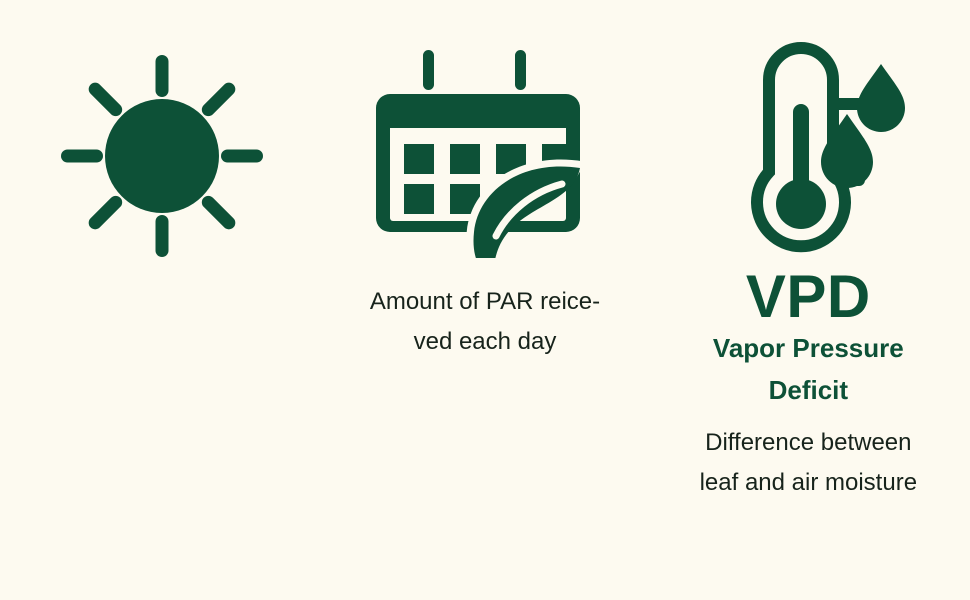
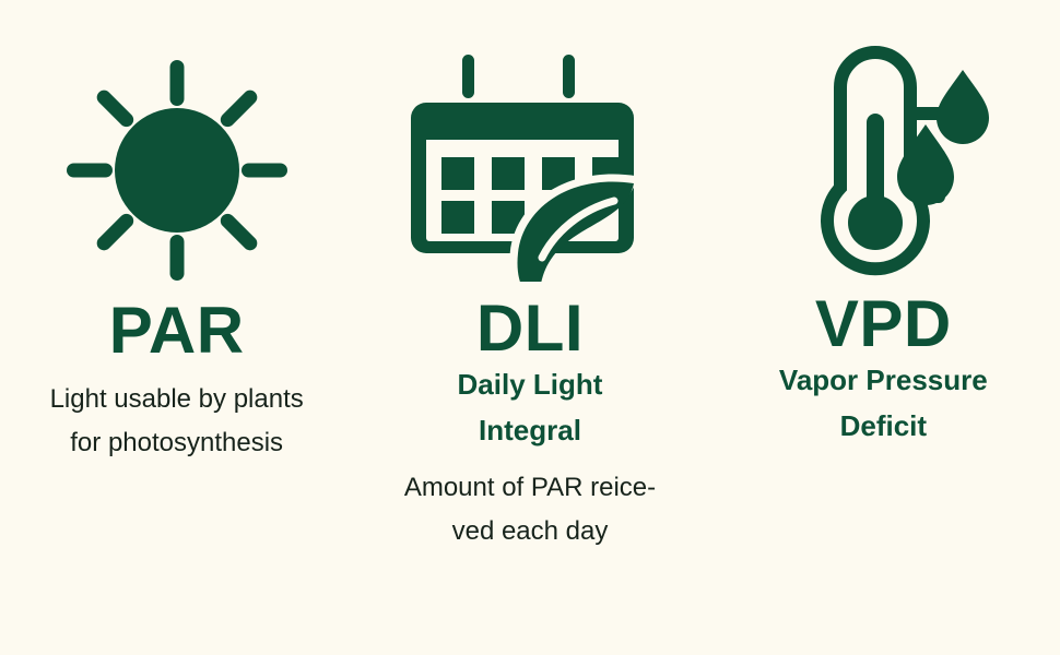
+ PAR
+ Light usable by plants
+ for photosynthesis
+ DLI
+ Daily Light
+ Integral
  Amount of PAR reice-
  ved each day
  VPD
  Vapor Pressure
  Deficit
- Difference between
- leaf and air moisture
